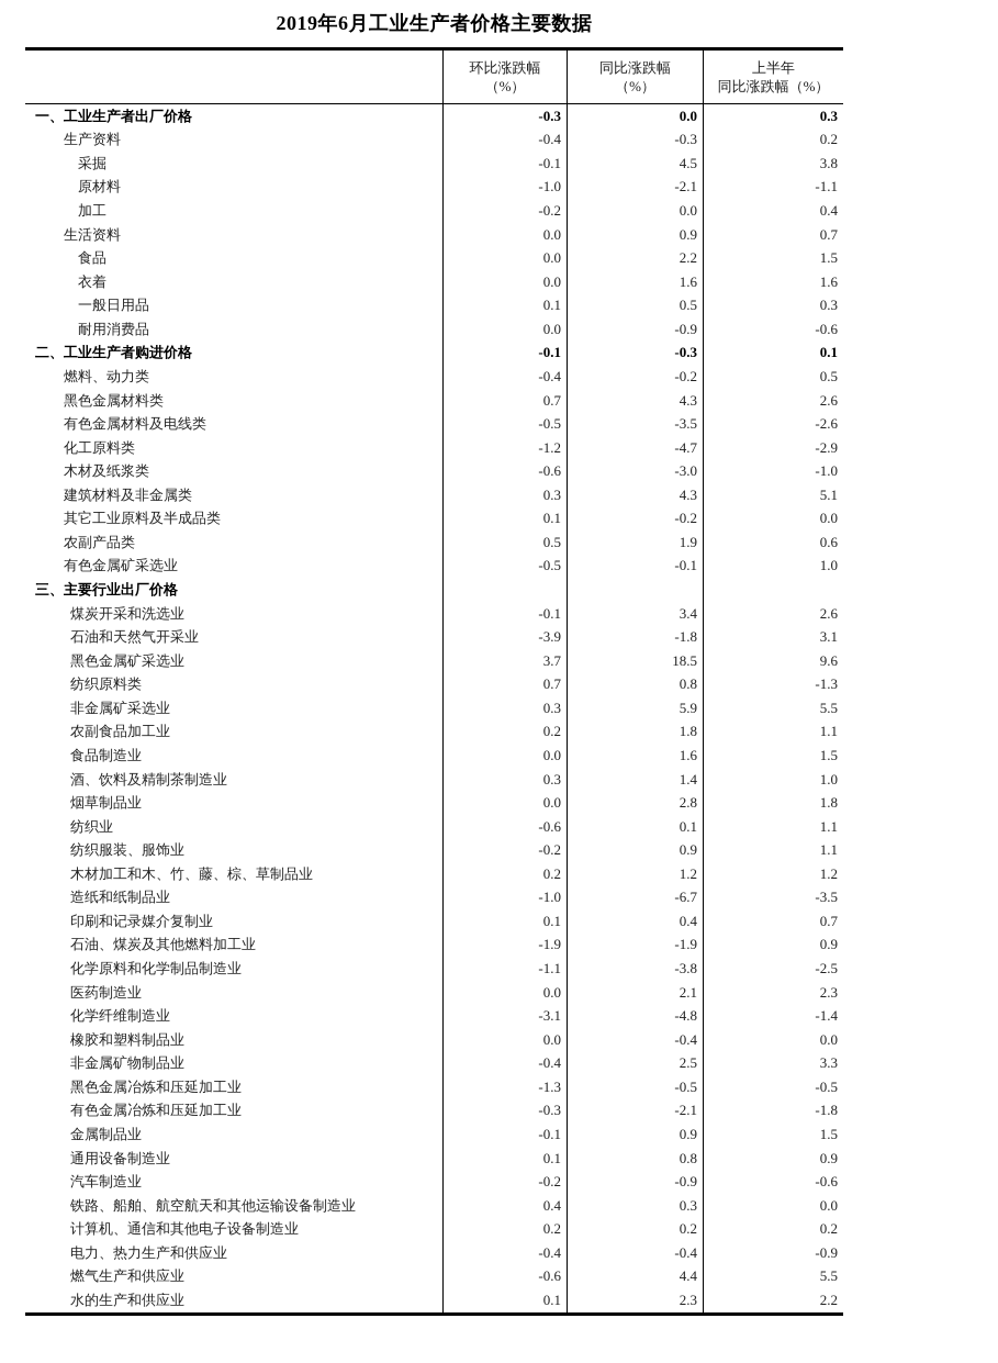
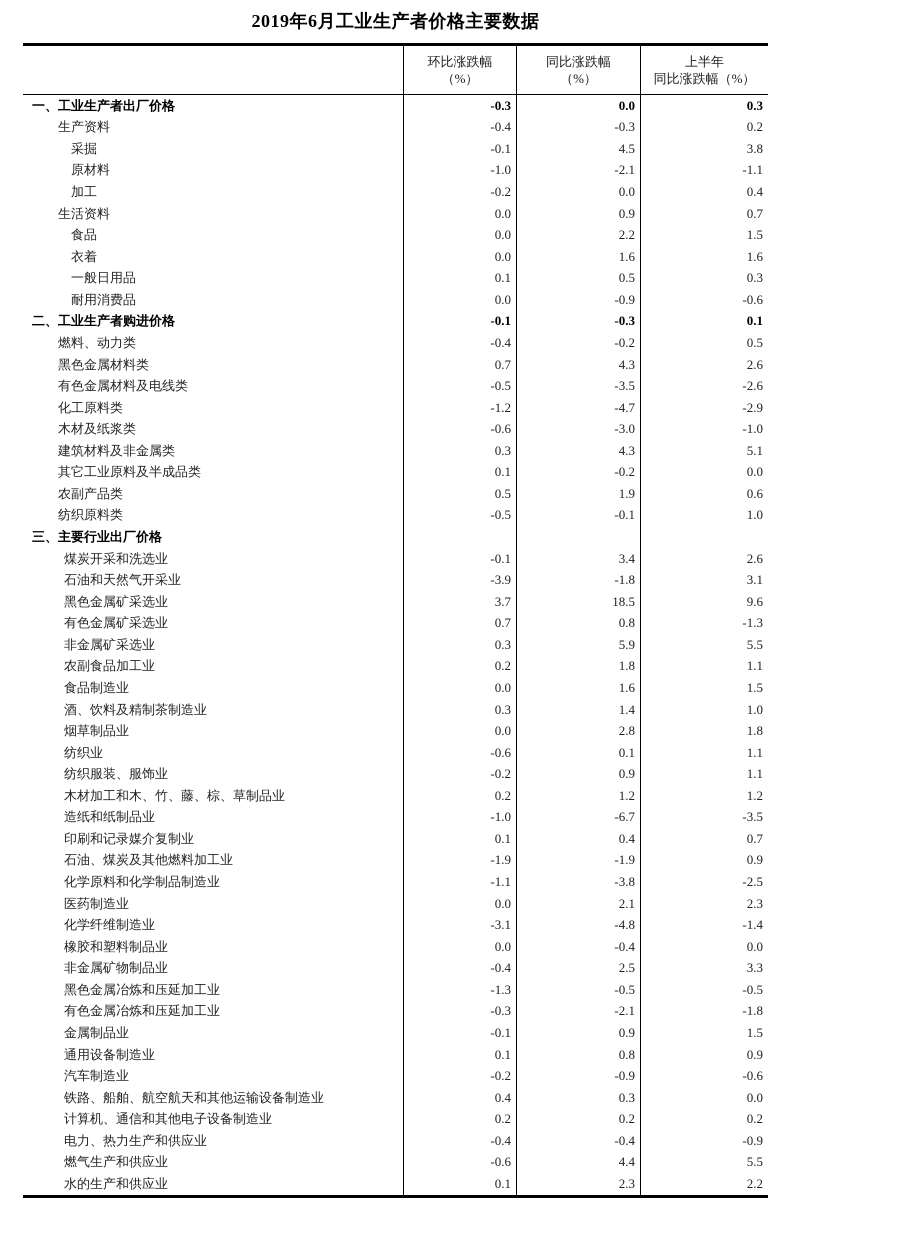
  2019年6月工业生产者价格主要数据
  环比涨跌幅
  （%）
  同比涨跌幅
  （%）
  上半年
  同比涨跌幅（%）
  一、工业生产者出厂价格
  -0.3
  0.0
  0.3
  生产资料
  -0.4
  -0.3
  0.2
  采掘
  -0.1
  4.5
  3.8
  原材料
  -1.0
  -2.1
  -1.1
  加工
  -0.2
  0.0
  0.4
  生活资料
  0.0
  0.9
  0.7
  食品
  0.0
  2.2
  1.5
  衣着
  0.0
  1.6
  1.6
  一般日用品
  0.1
  0.5
  0.3
  耐用消费品
  0.0
  -0.9
  -0.6
  二、工业生产者购进价格
  -0.1
  -0.3
  0.1
  燃料、动力类
  -0.4
  -0.2
  0.5
  黑色金属材料类
  0.7
  4.3
  2.6
  有色金属材料及电线类
  -0.5
  -3.5
  -2.6
  化工原料类
  -1.2
  -4.7
  -2.9
  木材及纸浆类
  -0.6
  -3.0
  -1.0
  建筑材料及非金属类
  0.3
  4.3
  5.1
  其它工业原料及半成品类
  0.1
  -0.2
  0.0
  农副产品类
  0.5
  1.9
  0.6
- 有色金属矿采选业
+ 纺织原料类
  -0.5
  -0.1
  1.0
  三、主要行业出厂价格
  煤炭开采和洗选业
  -0.1
  3.4
  2.6
  石油和天然气开采业
  -3.9
  -1.8
  3.1
  黑色金属矿采选业
  3.7
  18.5
  9.6
- 纺织原料类
+ 有色金属矿采选业
  0.7
  0.8
  -1.3
  非金属矿采选业
  0.3
  5.9
  5.5
  农副食品加工业
  0.2
  1.8
  1.1
  食品制造业
  0.0
  1.6
  1.5
  酒、饮料及精制茶制造业
  0.3
  1.4
  1.0
  烟草制品业
  0.0
  2.8
  1.8
  纺织业
  -0.6
  0.1
  1.1
  纺织服装、服饰业
  -0.2
  0.9
  1.1
  木材加工和木、竹、藤、棕、草制品业
  0.2
  1.2
  1.2
  造纸和纸制品业
  -1.0
  -6.7
  -3.5
  印刷和记录媒介复制业
  0.1
  0.4
  0.7
  石油、煤炭及其他燃料加工业
  -1.9
  -1.9
  0.9
  化学原料和化学制品制造业
  -1.1
  -3.8
  -2.5
  医药制造业
  0.0
  2.1
  2.3
  化学纤维制造业
  -3.1
  -4.8
  -1.4
  橡胶和塑料制品业
  0.0
  -0.4
  0.0
  非金属矿物制品业
  -0.4
  2.5
  3.3
  黑色金属冶炼和压延加工业
  -1.3
  -0.5
  -0.5
  有色金属冶炼和压延加工业
  -0.3
  -2.1
  -1.8
  金属制品业
  -0.1
  0.9
  1.5
  通用设备制造业
  0.1
  0.8
  0.9
  汽车制造业
  -0.2
  -0.9
  -0.6
  铁路、船舶、航空航天和其他运输设备制造业
  0.4
  0.3
  0.0
  计算机、通信和其他电子设备制造业
  0.2
  0.2
  0.2
  电力、热力生产和供应业
  -0.4
  -0.4
  -0.9
  燃气生产和供应业
  -0.6
  4.4
  5.5
  水的生产和供应业
  0.1
  2.3
  2.2
